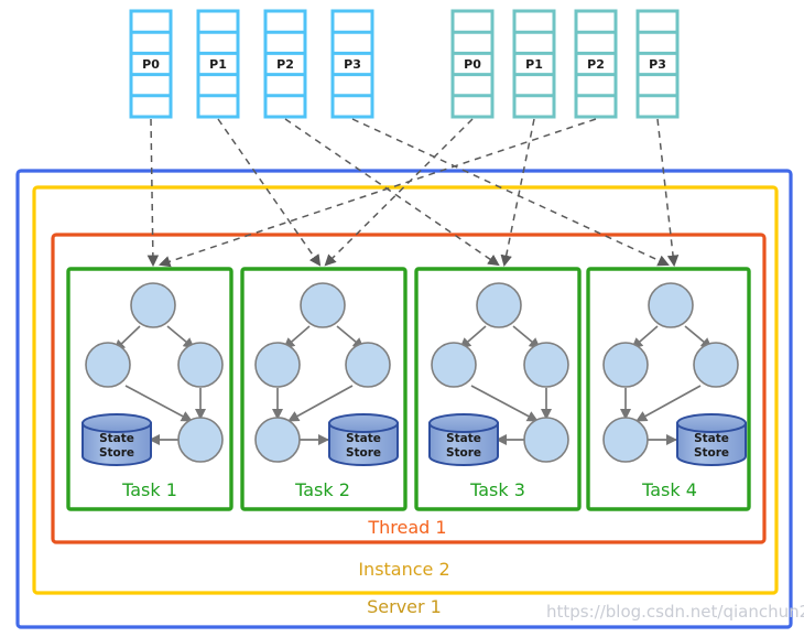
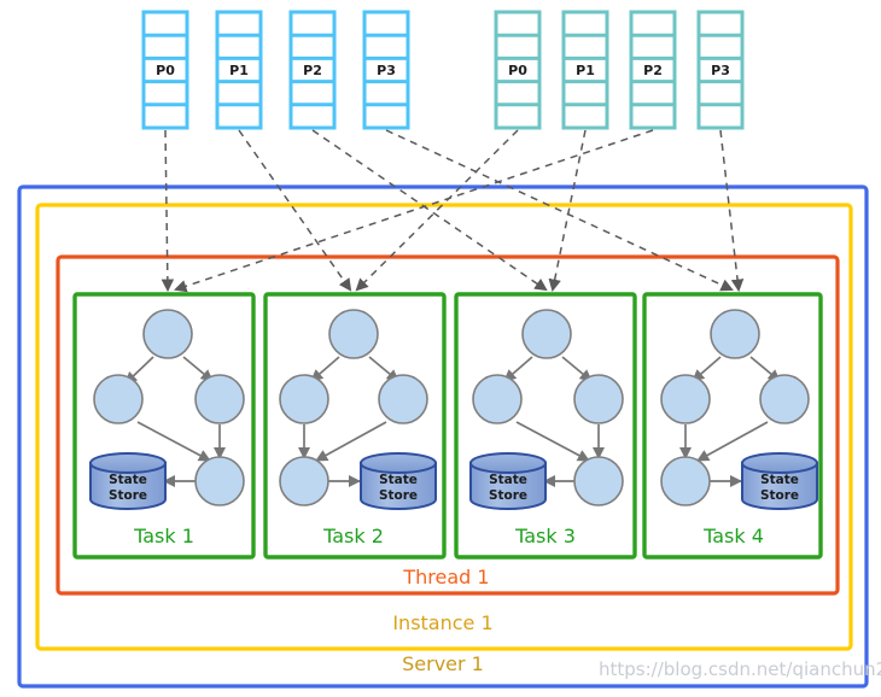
  State
  Store
  Task 1
  State
  Store
  Task 2
  State
  Store
  Task 3
  State
  Store
  Task 4
  Thread 1
- Instance 2
+ Instance 1
  Server 1
  P0
  P1
  P2
  P3
  P0
  P1
  P2
  P3
  https://blog.csdn.net/qianchun
